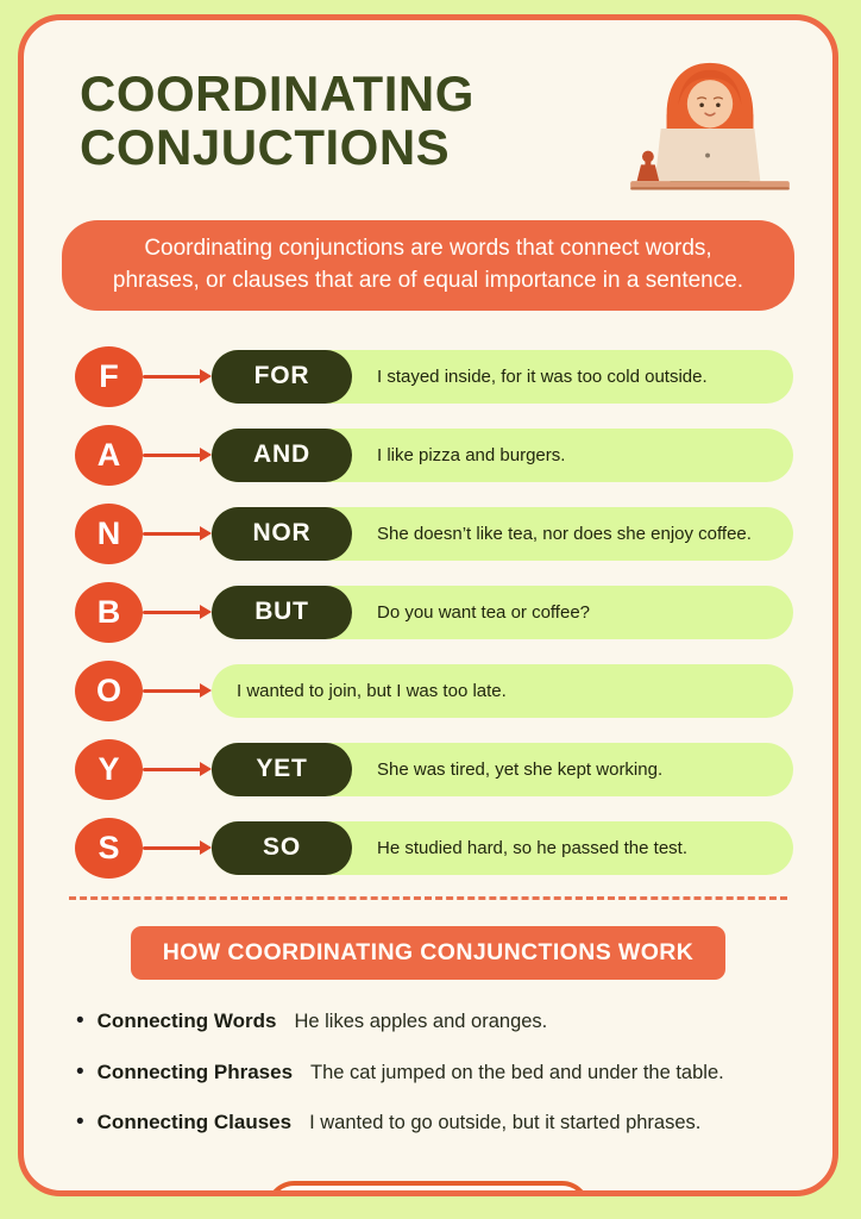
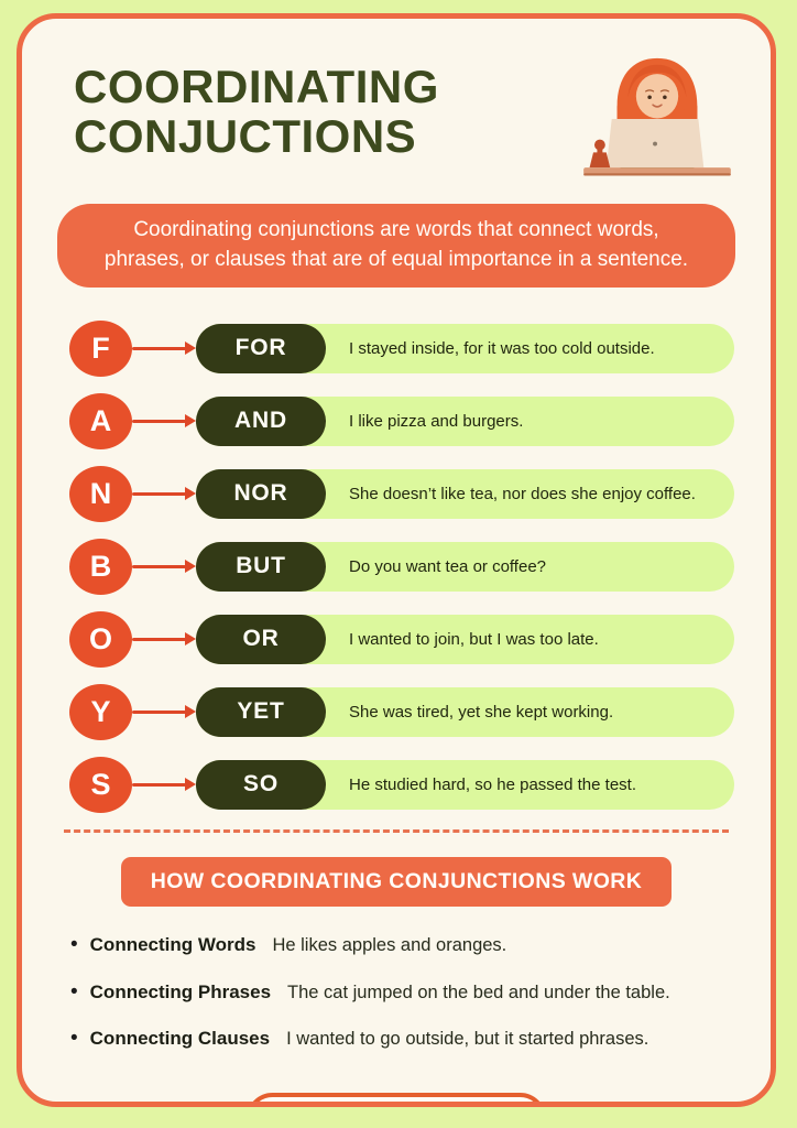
  COORDINATING
  CONJUCTIONS
  Coordinating conjunctions are words that connect words, phrases, or clauses that are of equal importance in a sentence.
  F
  FOR
  I stayed inside, for it was too cold outside.
  A
  AND
  I like pizza and burgers.
  N
  NOR
  She doesn’t like tea, nor does she enjoy coffee.
  B
  BUT
  Do you want tea or coffee?
  O
+ OR
  I wanted to join, but I was too late.
  Y
  YET
  She was tired, yet she kept working.
  S
  SO
  He studied hard, so he passed the test.
  HOW COORDINATING CONJUNCTIONS WORK
  •
  Connecting Words
  He likes apples and oranges.
  •
  Connecting Phrases
  The cat jumped on the bed and under the table.
  •
  Connecting Clauses
  I wanted to go outside, but it started phrases.
